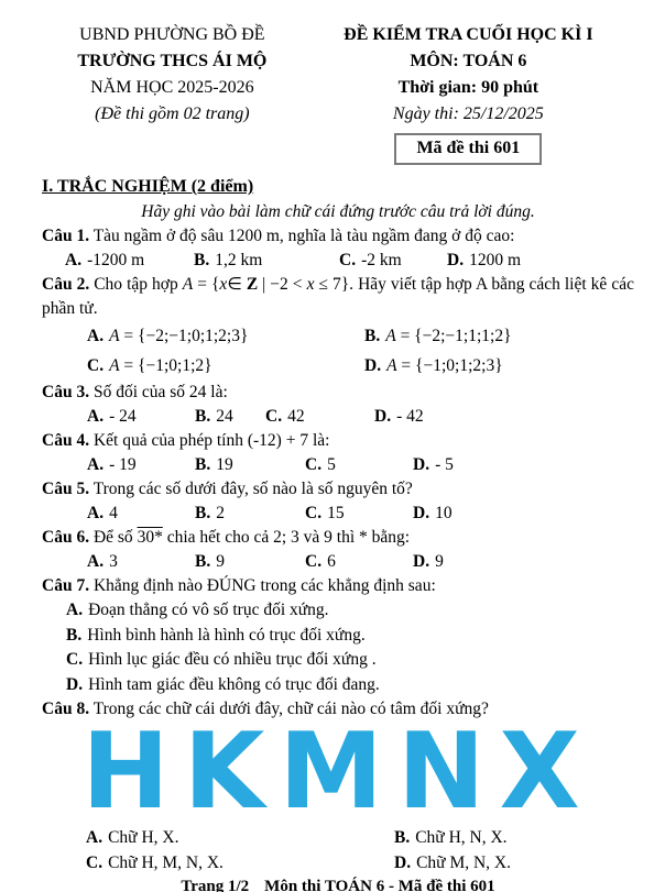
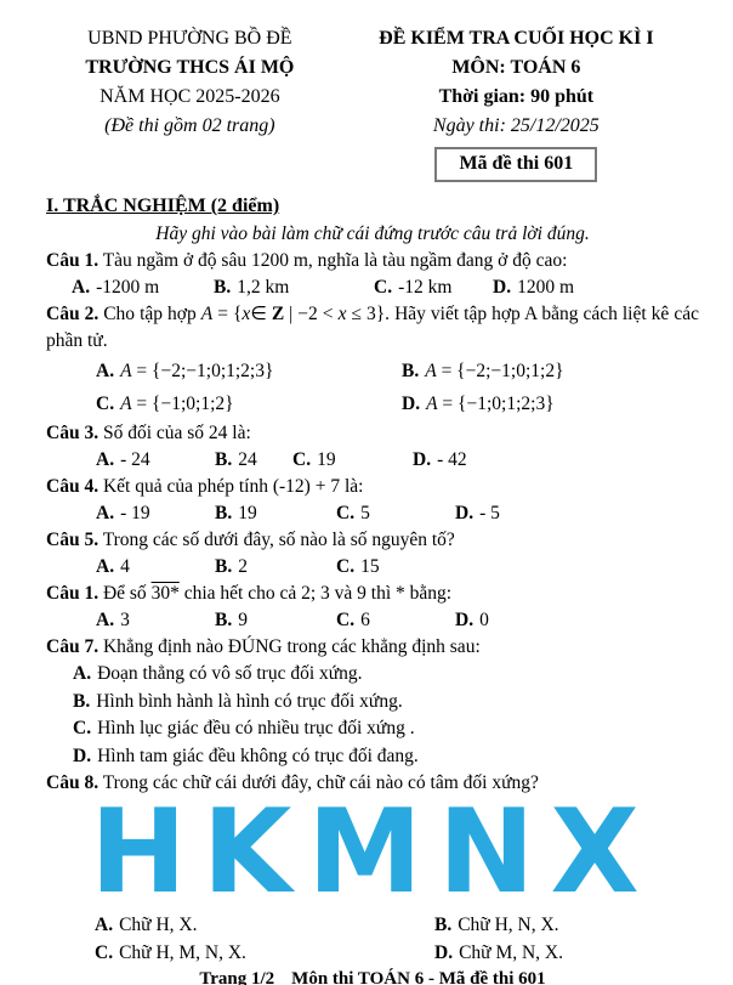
  UBND PHƯỜNG BỒ ĐỀ
  TRƯỜNG THCS ÁI MỘ
  NĂM HỌC 2025-2026
  (Đề thi gồm 02 trang)
  ĐỀ KIỂM TRA CUỐI HỌC KÌ I
  MÔN: TOÁN 6
  Thời gian: 90 phút
  Ngày thi: 25/12/2025
  Mã đề thi 601
  I. TRẮC NGHIỆM (2 điểm)
  Hãy ghi vào bài làm chữ cái đứng trước câu trả lời đúng.
  Câu 1. Tàu ngầm ở độ sâu 1200 m, nghĩa là tàu ngầm đang ở độ cao:
  A. -1200 m
  B. 1,2 km
- C. -2 km
+ C. -12 km
  D. 1200 m
- Câu 2. Cho tập hợp A = {x∈ Z | −2 < x ≤ 7}. Hãy viết tập hợp A bằng cách liệt kê các phần tử.
+ Câu 2. Cho tập hợp A = {x∈ Z | −2 < x ≤ 3}. Hãy viết tập hợp A bằng cách liệt kê các phần tử.
  A. A = {−2;−1;0;1;2;3}
- B. A = {−2;−1;1;1;2}
+ B. A = {−2;−1;0;1;2}
  C. A = {−1;0;1;2}
  D. A = {−1;0;1;2;3}
  Câu 3. Số đối của số 24 là:
  A. - 24
  B. 24
- C. 42
+ C. 19
  D. - 42
  Câu 4. Kết quả của phép tính (-12) + 7 là:
  A. - 19
  B. 19
  C. 5
  D. - 5
  Câu 5. Trong các số dưới đây, số nào là số nguyên tố?
  A. 4
  B. 2
  C. 15
- D. 10
- Câu 6. Để số 30* chia hết cho cả 2; 3 và 9 thì * bằng:
+ Câu 1. Để số 30* chia hết cho cả 2; 3 và 9 thì * bằng:
  A. 3
  B. 9
  C. 6
- D. 9
+ D. 0
  Câu 7. Khẳng định nào ĐÚNG trong các khẳng định sau:
  A. Đoạn thẳng có vô số trục đối xứng.
  B. Hình bình hành là hình có trục đối xứng.
  C. Hình lục giác đều có nhiều trục đối xứng .
  D. Hình tam giác đều không có trục đối đang.
  Câu 8. Trong các chữ cái dưới đây, chữ cái nào có tâm đối xứng?
  HKMNX
  A. Chữ H, X.
  B. Chữ H, N, X.
  C. Chữ H, M, N, X.
  D. Chữ M, N, X.
  Trang 1/2 Môn thi TOÁN 6 - Mã đề thi 601
